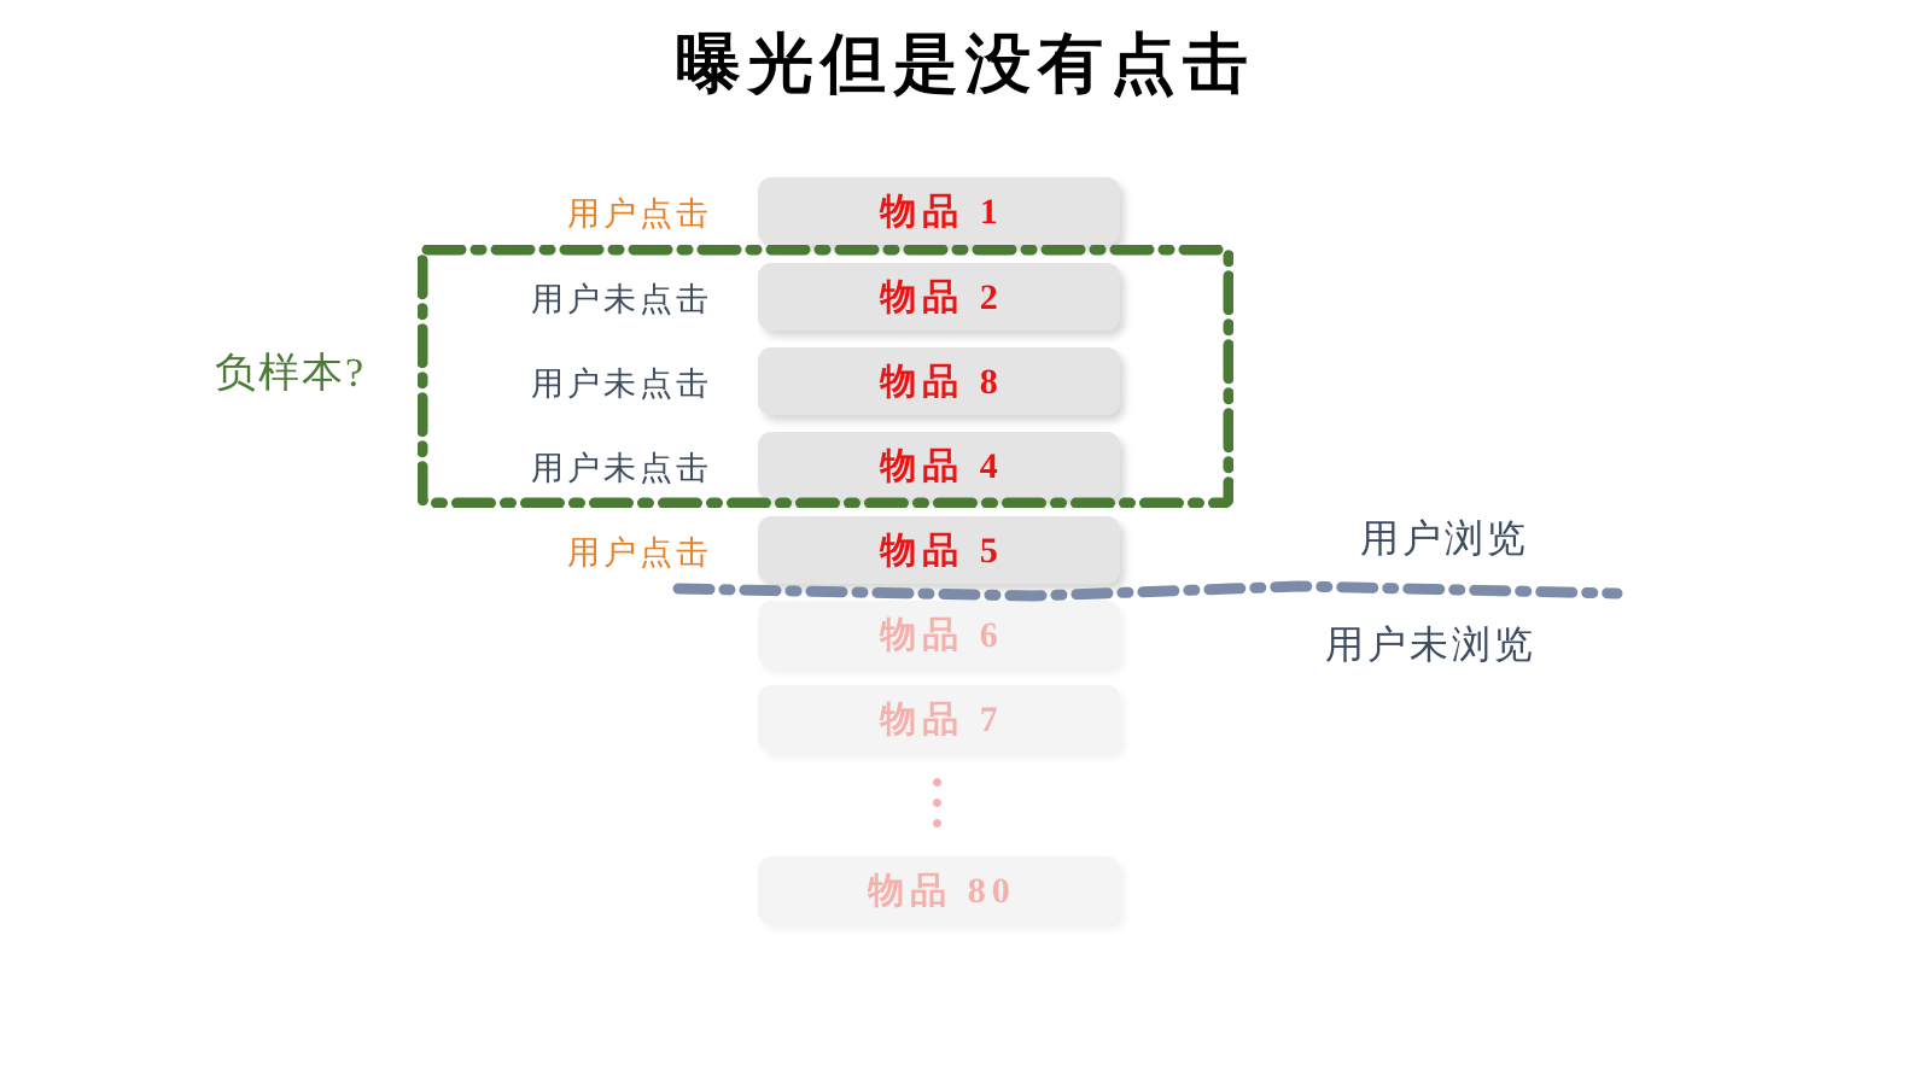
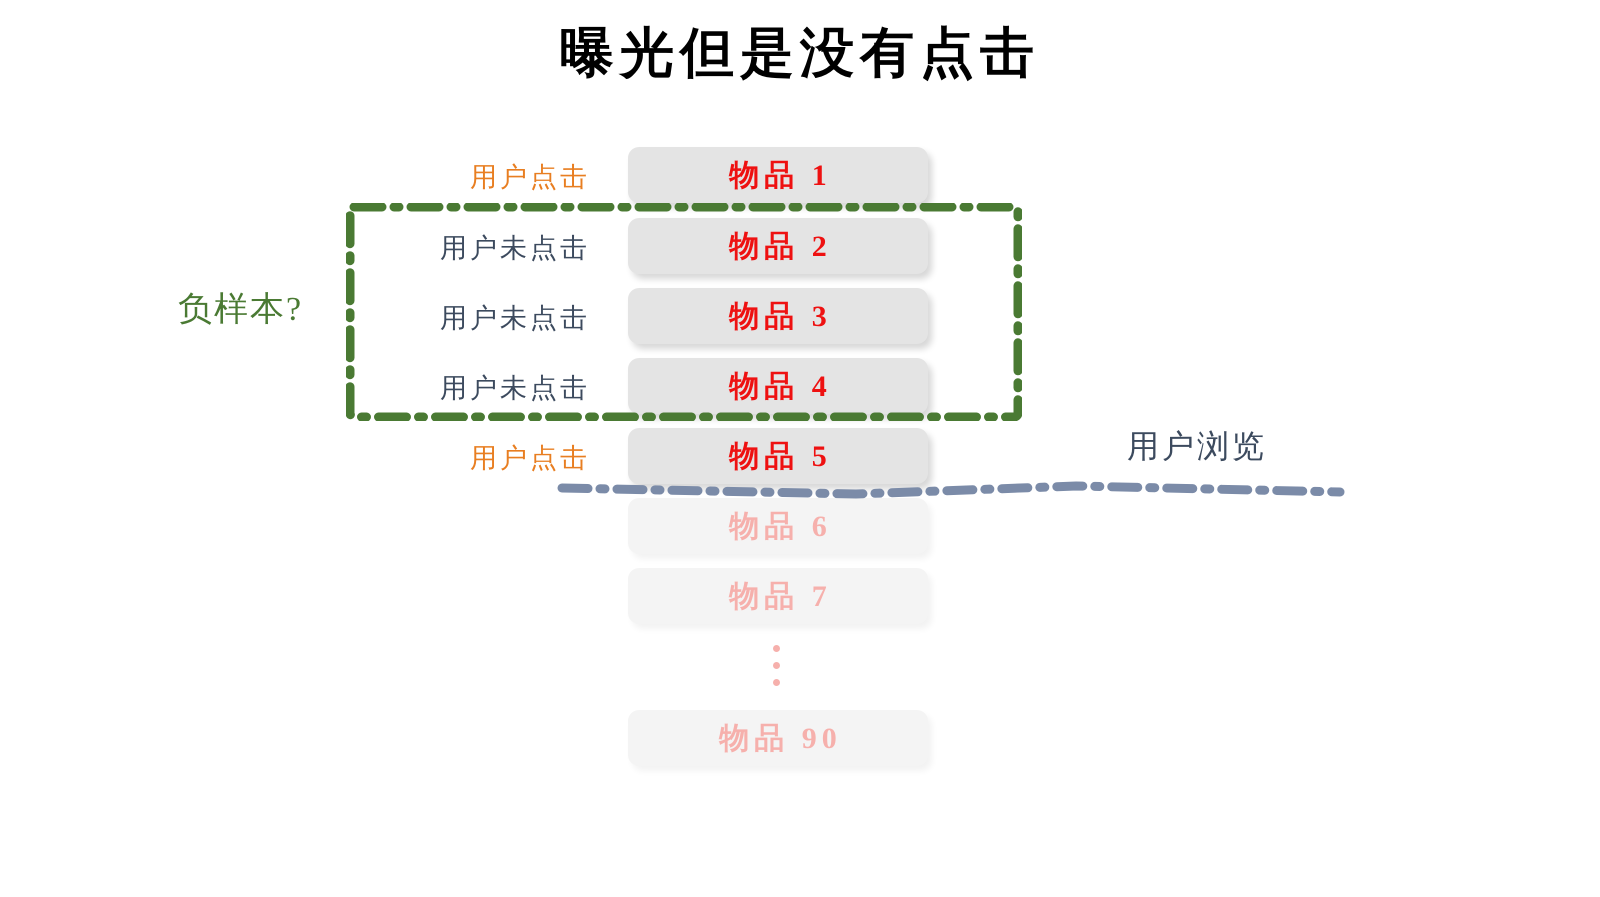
  曝光但是没有点击
  用户点击
  物品 1
  用户未点击
  物品 2
  用户未点击
- 物品 8
+ 物品 3
  用户未点击
  物品 4
  用户点击
  物品 5
  物品 6
  物品 7
- 物品 80
+ 物品 90
  负样本?
  用户浏览
- 用户未浏览
